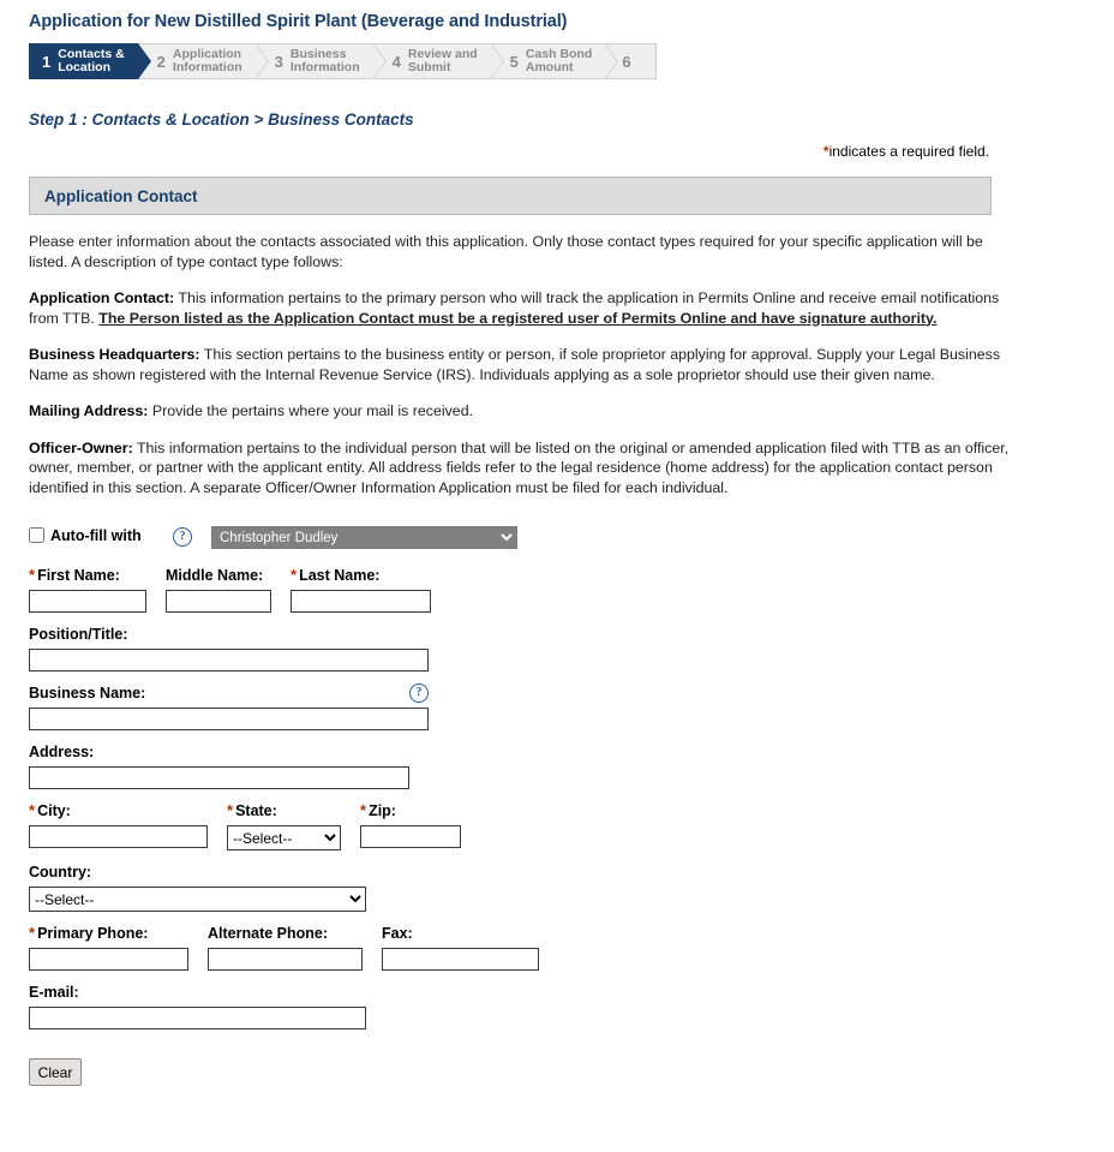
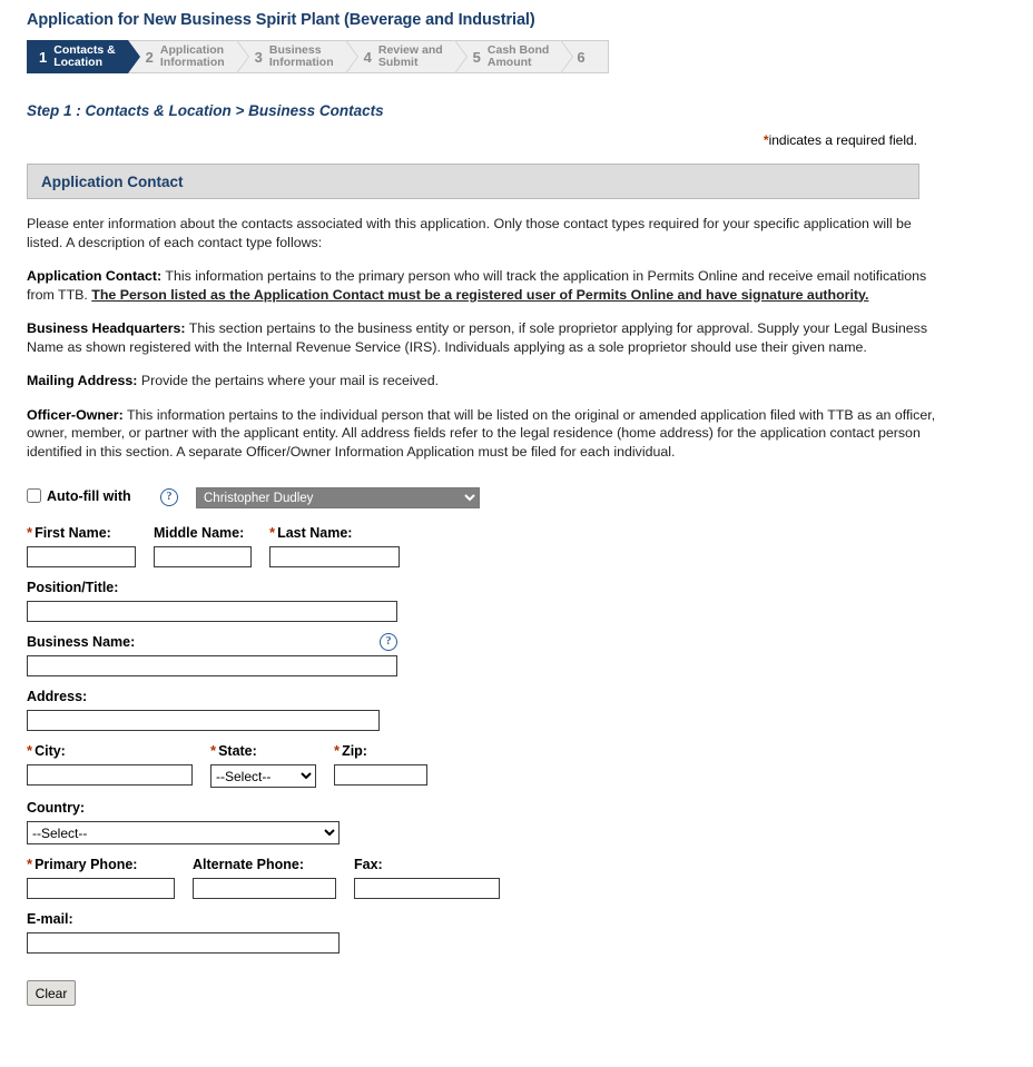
- Application for New Distilled Spirit Plant (Beverage and Industrial)
+ Application for New Business Spirit Plant (Beverage and Industrial)
  1
  Contacts &
  Location
  2
  Application
  Information
  3
  Business
  Information
  4
  Review and
  Submit
  5
  Cash Bond
  Amount
  6
  Step 1 : Contacts & Location > Business Contacts
  *indicates a required field.
  Application Contact
- Please enter information about the contacts associated with this application. Only those contact types required for your specific application will be listed. A description of type contact type follows:
+ Please enter information about the contacts associated with this application. Only those contact types required for your specific application will be listed. A description of each contact type follows:
  Application Contact: This information pertains to the primary person who will track the application in Permits Online and receive email notifications from TTB. The Person listed as the Application Contact must be a registered user of Permits Online and have signature authority.
  Business Headquarters: This section pertains to the business entity or person, if sole proprietor applying for approval. Supply your Legal Business Name as shown registered with the Internal Revenue Service (IRS). Individuals applying as a sole proprietor should use their given name.
  Mailing Address: Provide the pertains where your mail is received.
  Officer-Owner: This information pertains to the individual person that will be listed on the original or amended application filed with TTB as an officer, owner, member, or partner with the applicant entity. All address fields refer to the legal residence (home address) for the application contact person identified in this section. A separate Officer/Owner Information Application must be filed for each individual.
  Auto-fill with
  ?
  Christopher Dudley
  *
  First Name:
  Middle Name:
  *
  Last Name:
  Position/Title:
  Business Name:
  ?
  Address:
  *
  City:
  *
  State:
  --Select--
  *
  Zip:
  Country:
  --Select--
  *
  Primary Phone:
  Alternate Phone:
  Fax:
  E-mail:
  Clear
